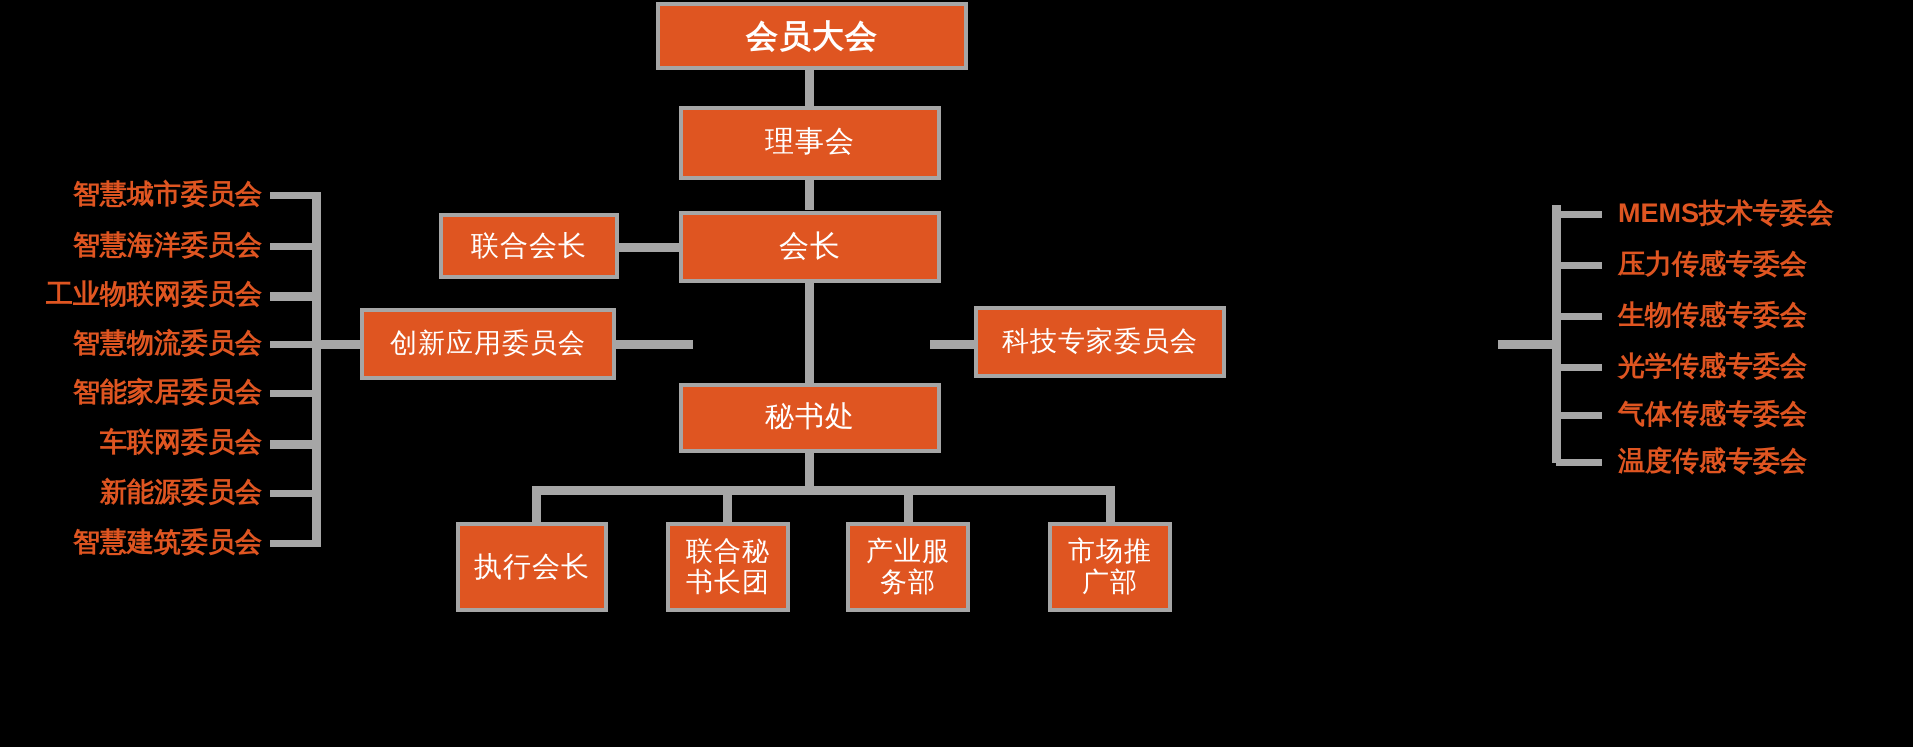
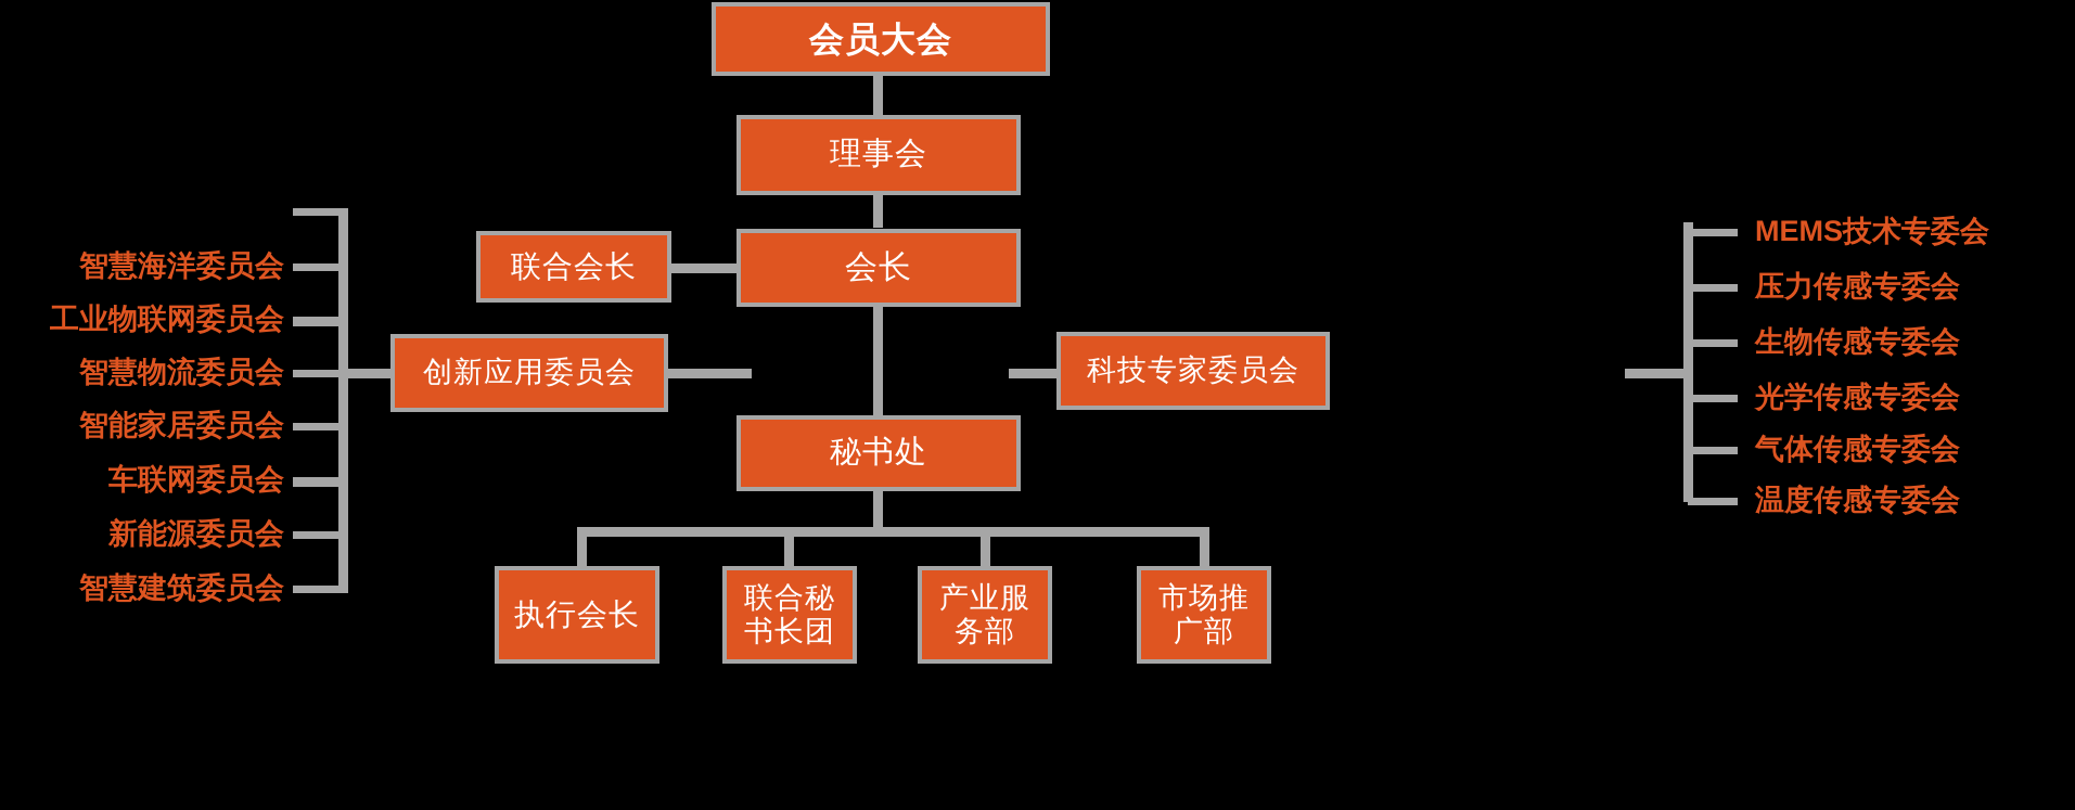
  会员大会
  理事会
  联合会长
  会长
  创新应用委员会
  科技专家委员会
  秘书处
  执行会长
  联合秘
  书长团
  产业服
  务部
  市场推
  广部
- 智慧城市委员会
  智慧海洋委员会
  工业物联网委员会
  智慧物流委员会
  智能家居委员会
  车联网委员会
  新能源委员会
  智慧建筑委员会
  MEMS技术专委会
  压力传感专委会
  生物传感专委会
  光学传感专委会
  气体传感专委会
  温度传感专委会
